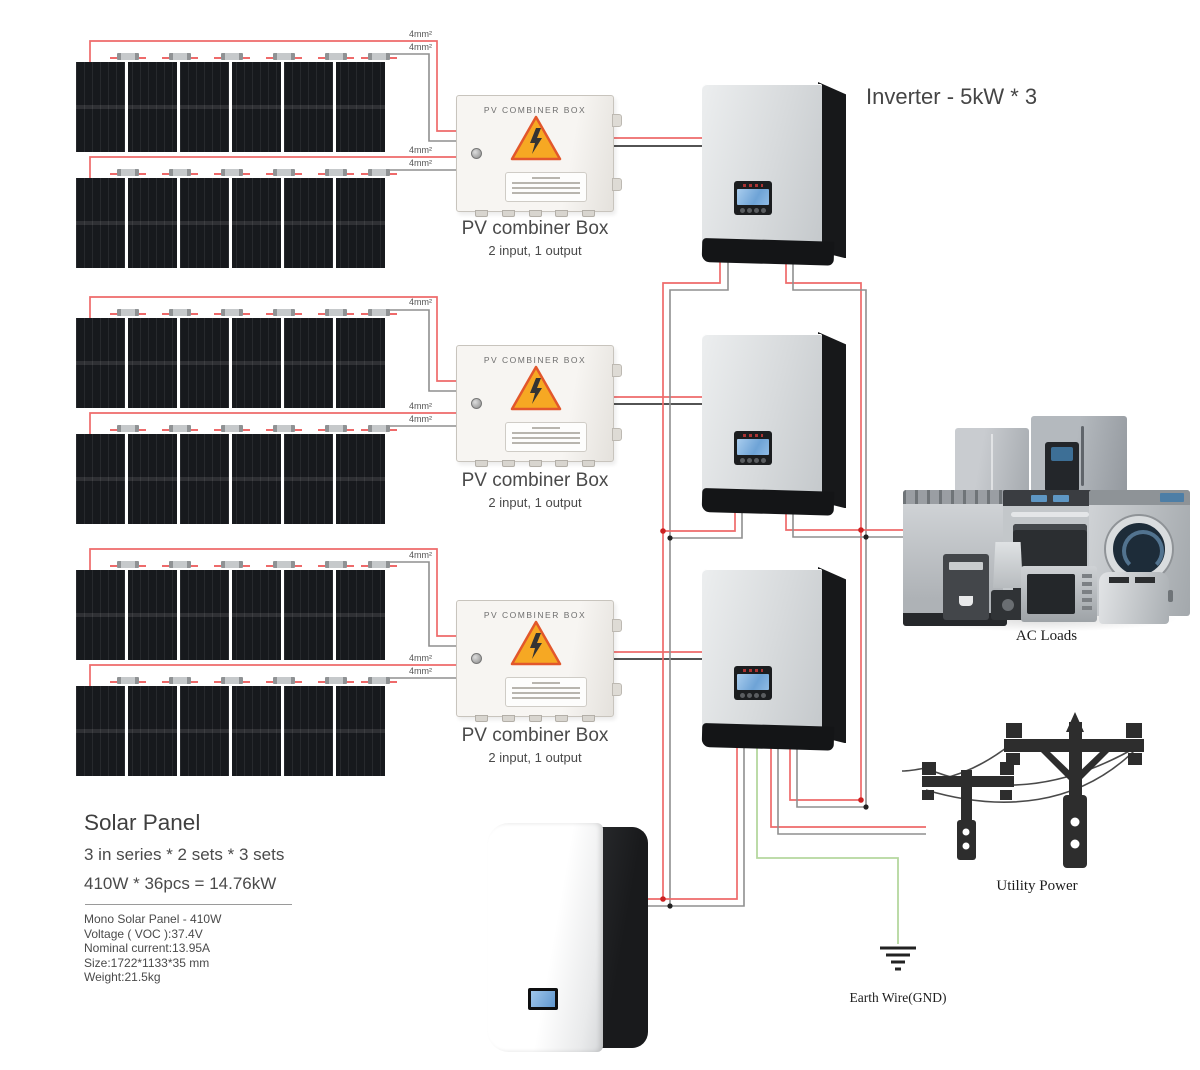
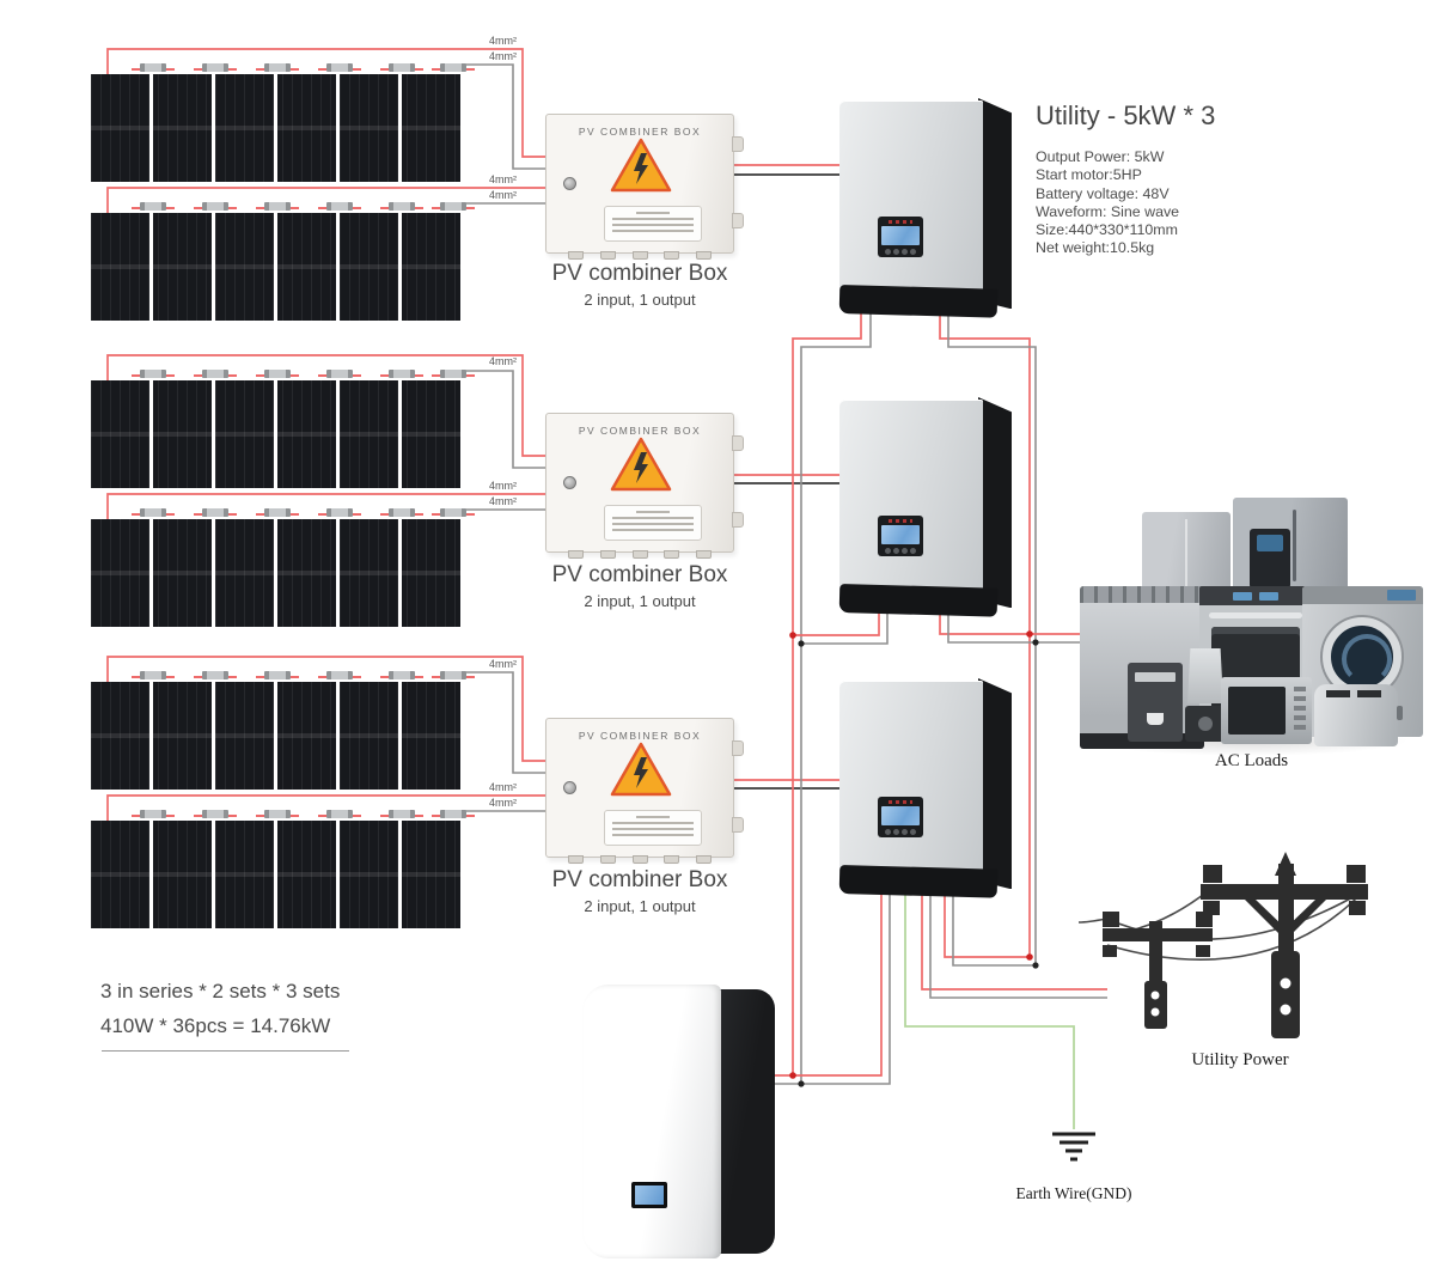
  4mm²
  4mm²
  4mm²
  4mm²
  4mm²
  4mm²
  4mm²
  4mm²
  4mm²
  4mm²
  PV COMBINER BOX
  PV COMBINER BOX
  PV COMBINER BOX
  PV combiner Box
  2 input, 1 output
  PV combiner Box
  2 input, 1 output
  PV combiner Box
  2 input, 1 output
- Inverter - 5kW * 3
+ Utility - 5kW * 3
+ Output Power: 5kW
+ Start motor:5HP
+ Battery voltage: 48V
+ Waveform: Sine wave
+ Size:440*330*110mm
+ Net weight:10.5kg
  AC Loads
  Utility Power
  Earth Wire(GND)
- Solar Panel
  3 in series * 2 sets * 3 sets
  410W * 36pcs = 14.76kW
- Mono Solar Panel - 410W
- Voltage ( VOC ):37.4V
- Nominal current:13.95A
- Size:1722*1133*35 mm
- Weight:21.5kg
